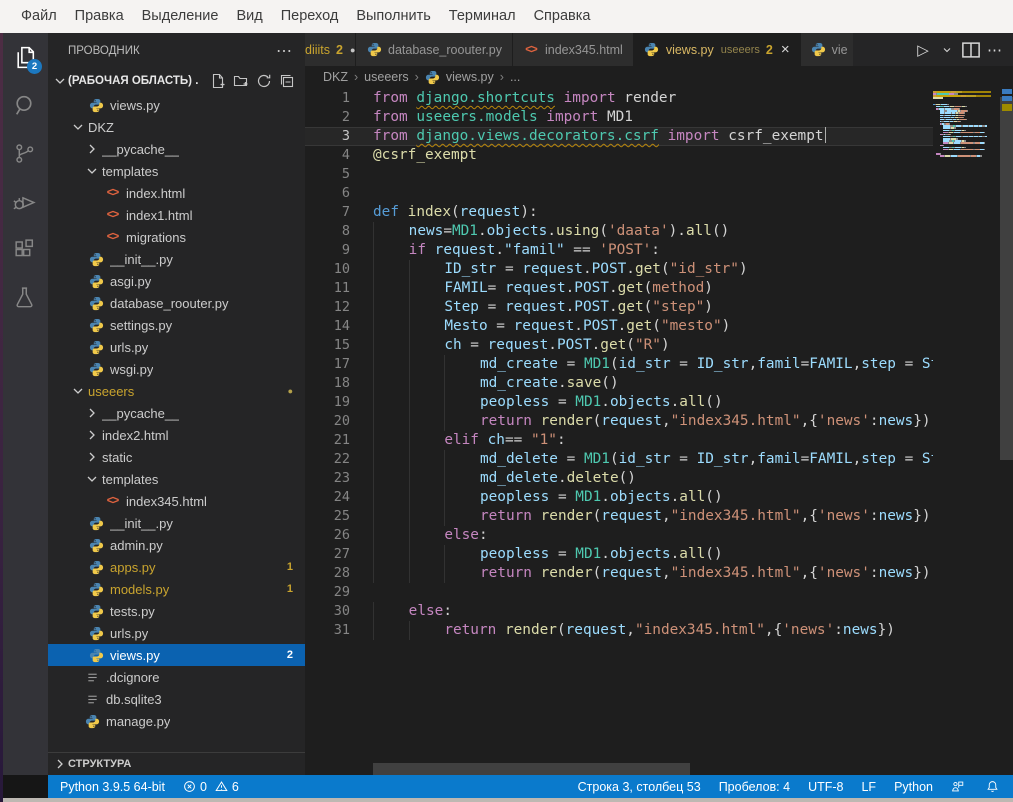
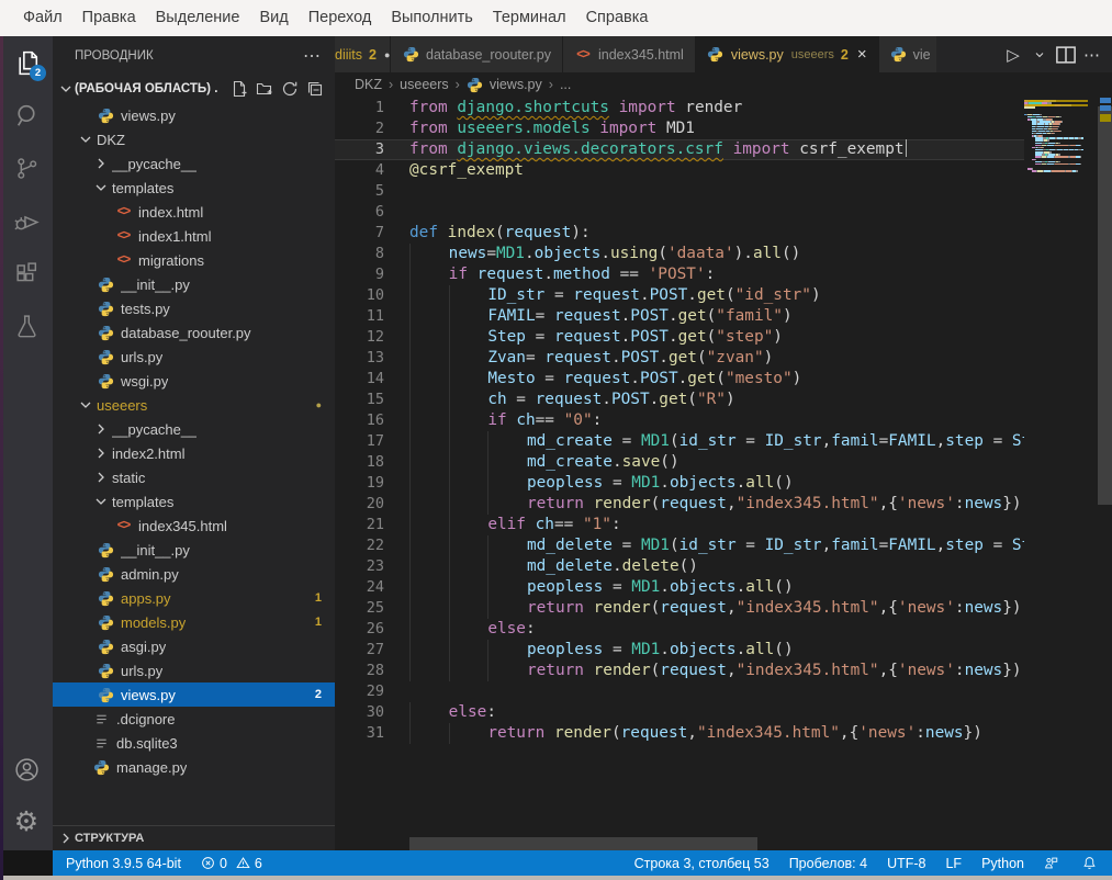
  Файл
  Правка
  Выделение
  Вид
  Переход
  Выполнить
  Терминал
  Справка
  2
+ ⚙
  ПРОВОДНИК
  ⋯
  (РАБОЧАЯ ОБЛАСТЬ) .
  views.py
  DKZ
  __pycache__
  templates
  <>
  index.html
  <>
  index1.html
  <>
  migrations
  __init__.py
- asgi.py
+ tests.py
  database_roouter.py
- settings.py
  urls.py
  wsgi.py
  useeers
  ●
  __pycache__
  index2.html
  static
  templates
  <>
  index345.html
  __init__.py
  admin.py
  apps.py
  1
  models.py
  1
- tests.py
+ asgi.py
  urls.py
  views.py
  2
  .dcignore
  db.sqlite3
  manage.py
  СТРУКТУРА
  diiits
  2
  ●
  database_roouter.py
  <>
  index345.html
  views.py
  useeers
  2
  ×
  vie
  ▷
  ⋯
  DKZ
  ›
  useeers
  ›
  views.py
  ›
  ...
  1
  from django.shortcuts import render
  2
  from useeers.models import MD1
  3
  from django.views.decorators.csrf import csrf_exempt
  4
  @csrf_exempt
  5
  6
  7
  def index(request):
  8
  news=MD1.objects.using('daata').all()
  9
- if request."famil" == 'POST':
+ if request.method == 'POST':
  10
  ID_str = request.POST.get("id_str")
  11
- FAMIL= request.POST.get(method)
+ FAMIL= request.POST.get("famil")
  12
  Step = request.POST.get("step")
+ 13
+ Zvan= request.POST.get("zvan")
  14
  Mesto = request.POST.get("mesto")
  15
  ch = request.POST.get("R")
+ 16
+ if ch== "0":
  17
  md_create = MD1(id_str = ID_str,famil=FAMIL,step = S
  18
  md_create.save()
  19
  peopless = MD1.objects.all()
  20
  return render(request,"index345.html",{'news':news})
  21
  elif ch== "1":
  22
  md_delete = MD1(id_str = ID_str,famil=FAMIL,step = S
  23
  md_delete.delete()
  24
  peopless = MD1.objects.all()
  25
  return render(request,"index345.html",{'news':news})
  26
  else:
  27
  peopless = MD1.objects.all()
  28
  return render(request,"index345.html",{'news':news})
  29
  30
  else:
  31
  return render(request,"index345.html",{'news':news})
  Python 3.9.5 64-bit
  0
  6
  Строка 3, столбец 53
  Пробелов: 4
  UTF-8
  LF
  Python
